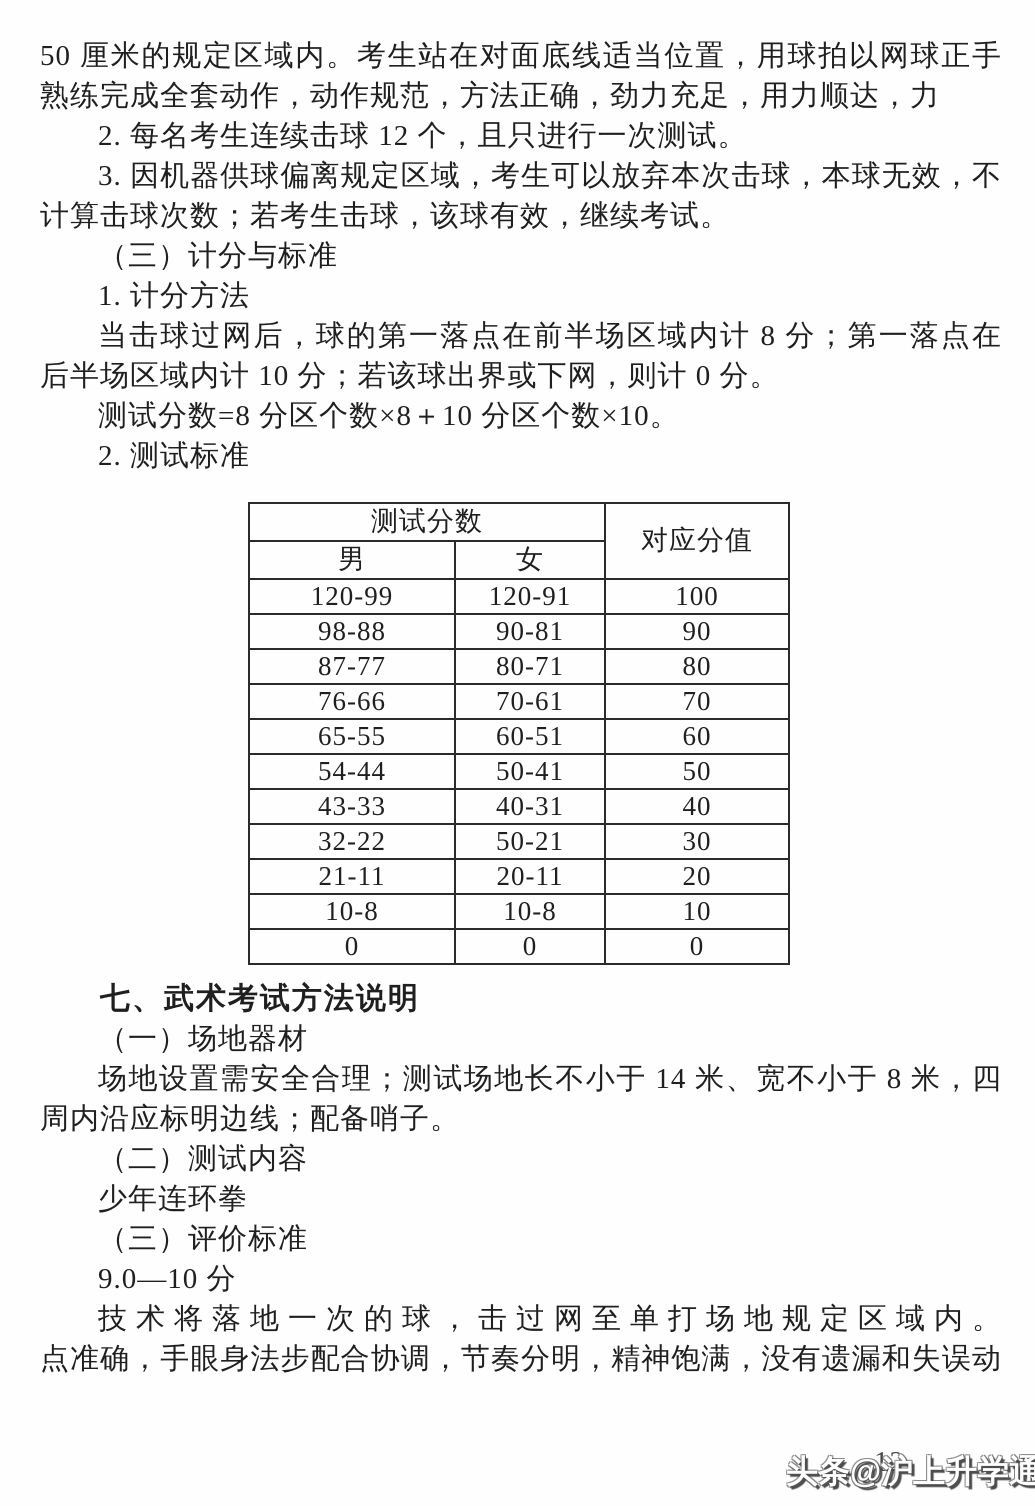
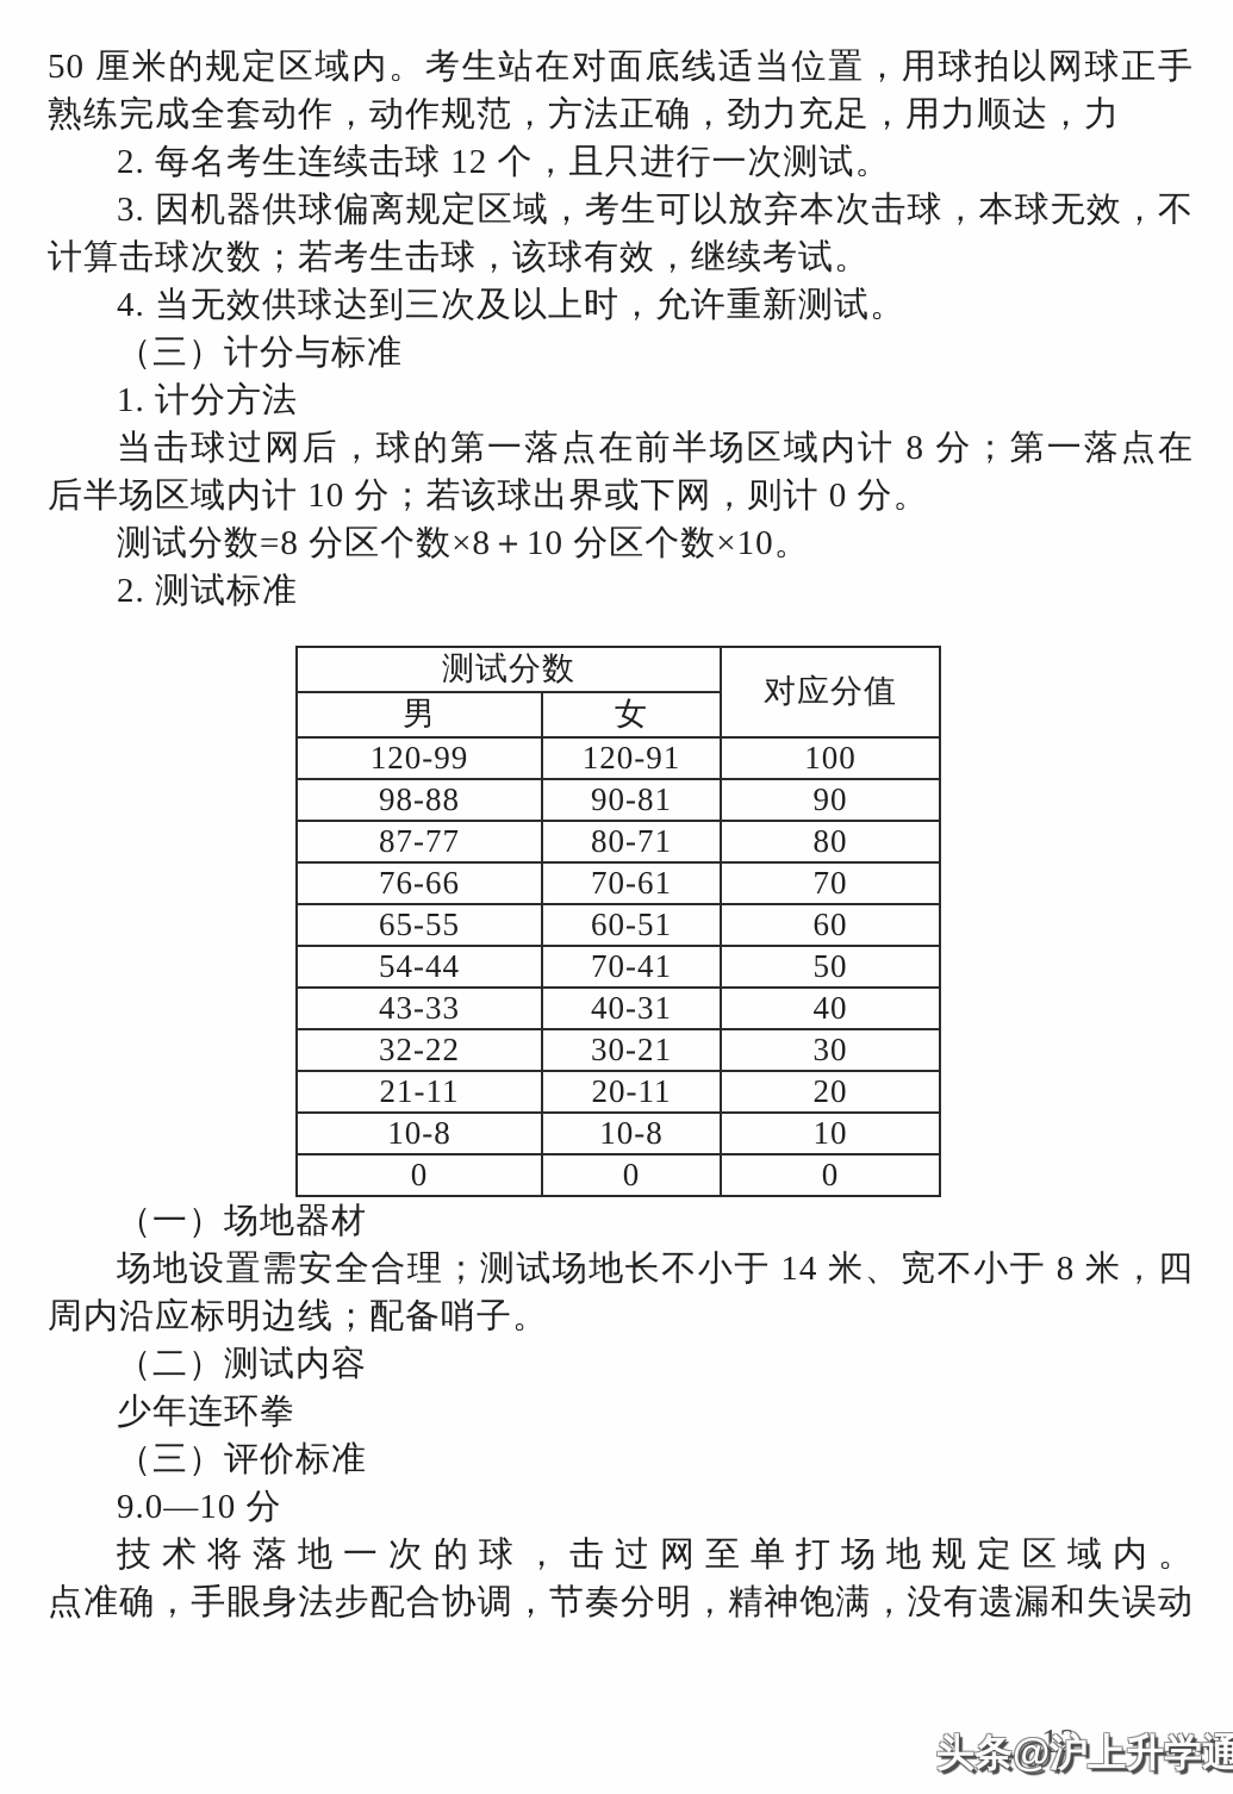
  50 厘米的规定区域内。考生站在对面底线适当位置，用球拍以网球正手
  熟练完成全套动作，动作规范，方法正确，劲力充足，用力顺达，力
  2. 每名考生连续击球 12 个，且只进行一次测试。
  3. 因机器供球偏离规定区域，考生可以放弃本次击球，本球无效，不
  计算击球次数；若考生击球，该球有效，继续考试。
+ 4. 当无效供球达到三次及以上时，允许重新测试。
  （三）计分与标准
  1. 计分方法
  当击球过网后，球的第一落点在前半场区域内计 8 分；第一落点在
  后半场区域内计 10 分；若该球出界或下网，则计 0 分。
  测试分数=8 分区个数×8＋10 分区个数×10。
  2. 测试标准
  测试分数	对应分值
  男	女
  120-99	120-91	100
  98-88	90-81	90
  87-77	80-71	80
  76-66	70-61	70
  65-55	60-51	60
- 54-44	50-41	50
+ 54-44	70-41	50
  43-33	40-31	40
- 32-22	50-21	30
+ 32-22	30-21	30
  21-11	20-11	20
  10-8	10-8	10
  0	0	0
- 七、武术考试方法说明
  （一）场地器材
  场地设置需安全合理；测试场地长不小于 14 米、宽不小于 8 米，四
  周内沿应标明边线；配备哨子。
  （二）测试内容
  少年连环拳
  （三）评价标准
  9.0—10 分
  技术将落地一次的球，击过网至单打场地规定区域内。
  点准确，手眼身法步配合协调，节奏分明，精神饱满，没有遗漏和失误动
  12
  头条@沪上升学通
